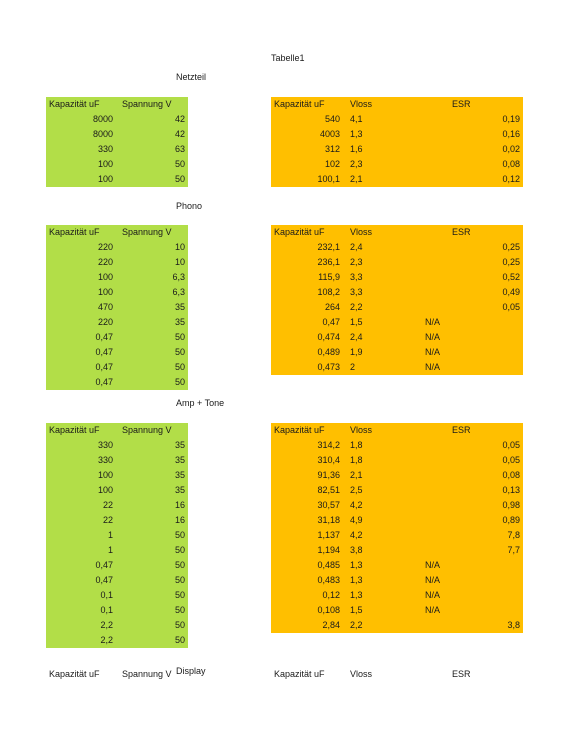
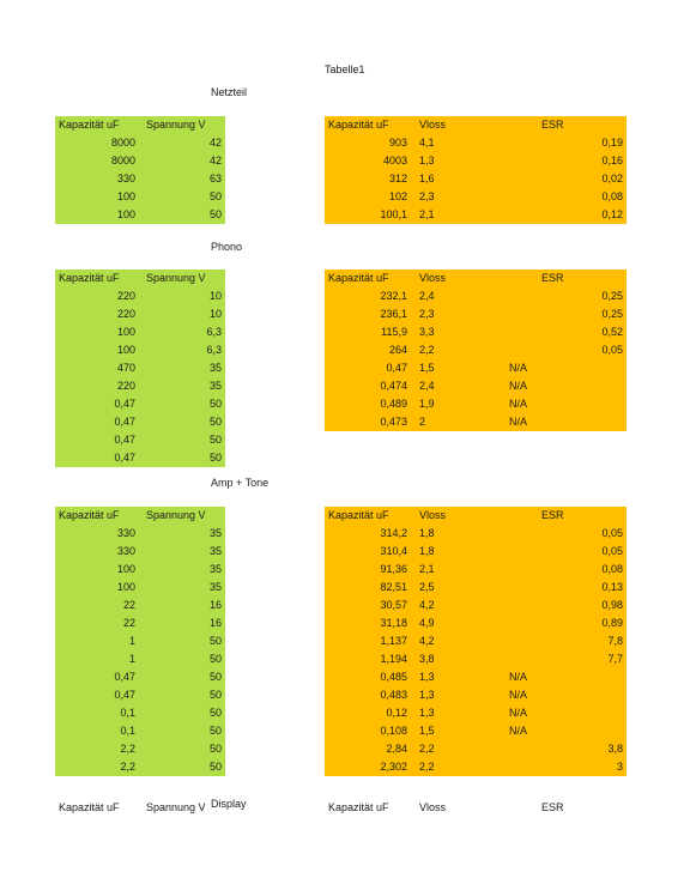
  Tabelle1
  Netzteil
  Kapazität uF	Spannung V
  8000	42
  8000	42
  330	63
  100	50
  100	50
  Kapazität uF	Vloss	ESR
- 540	4,1	0,19
+ 903	4,1	0,19
  4003	1,3	0,16
  312	1,6	0,02
  102	2,3	0,08
  100,1	2,1	0,12
  Phono
  Kapazität uF	Spannung V
  220	10
  220	10
  100	6,3
  100	6,3
  470	35
  220	35
  0,47	50
  0,47	50
  0,47	50
  0,47	50
  Kapazität uF	Vloss	ESR
  232,1	2,4	0,25
  236,1	2,3	0,25
  115,9	3,3	0,52
- 108,2	3,3	0,49
  264	2,2	0,05
  0,47	1,5	N/A
  0,474	2,4	N/A
  0,489	1,9	N/A
  0,473	2	N/A
  Amp + Tone
  Kapazität uF	Spannung V
  330	35
  330	35
  100	35
  100	35
  22	16
  22	16
  1	50
  1	50
  0,47	50
  0,47	50
  0,1	50
  0,1	50
  2,2	50
  2,2	50
  Kapazität uF	Vloss	ESR
  314,2	1,8	0,05
  310,4	1,8	0,05
  91,36	2,1	0,08
  82,51	2,5	0,13
  30,57	4,2	0,98
  31,18	4,9	0,89
  1,137	4,2	7,8
  1,194	3,8	7,7
  0,485	1,3	N/A
  0,483	1,3	N/A
  0,12	1,3	N/A
  0,108	1,5	N/A
  2,84	2,2	3,8
+ 2,302	2,2	3
  Display
  Kapazität uF	Spannung V
  Kapazität uF	Vloss	ESR
